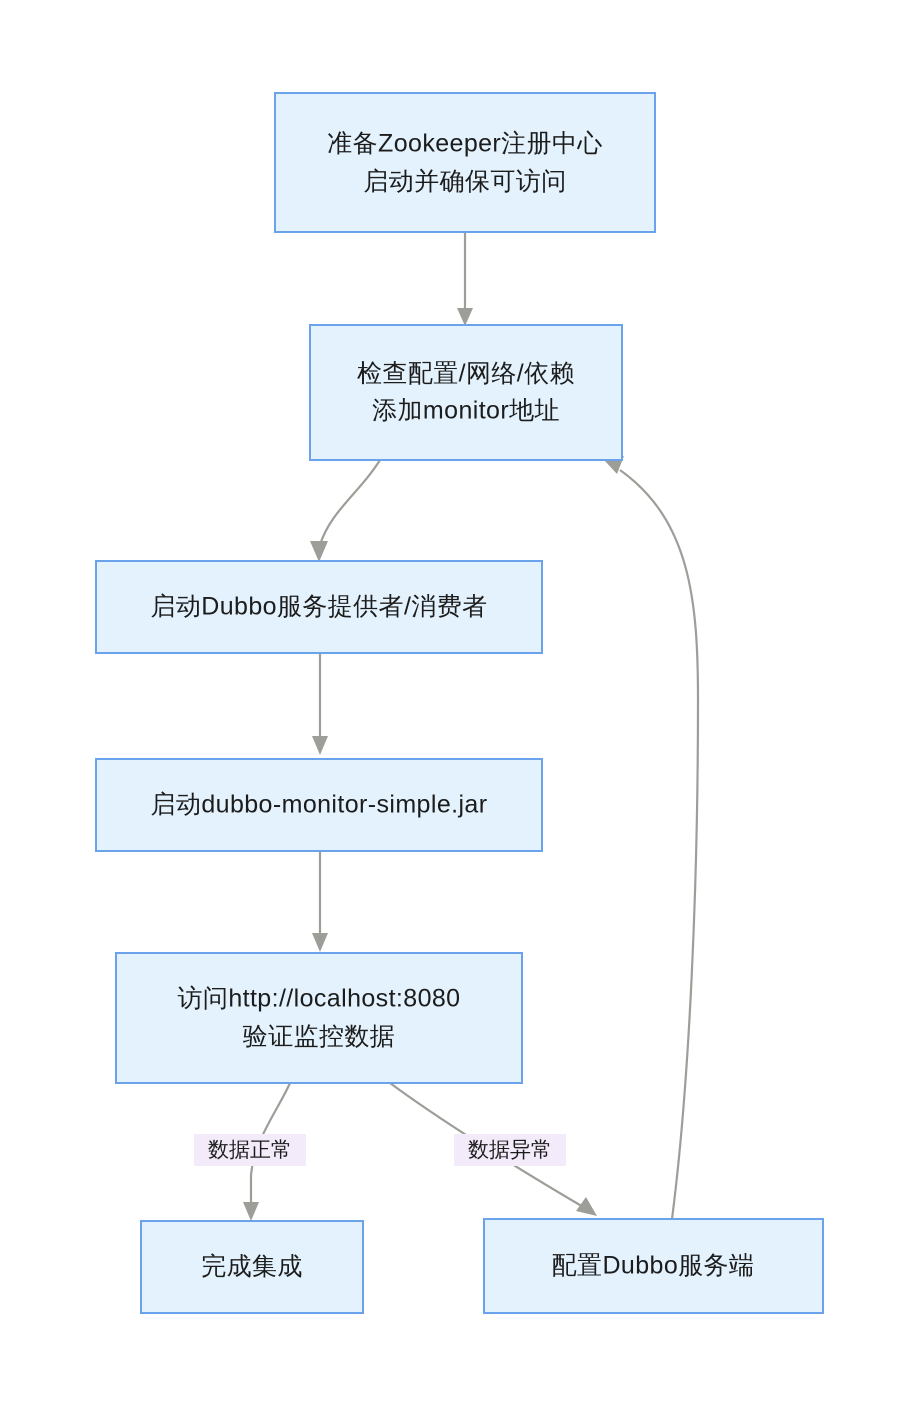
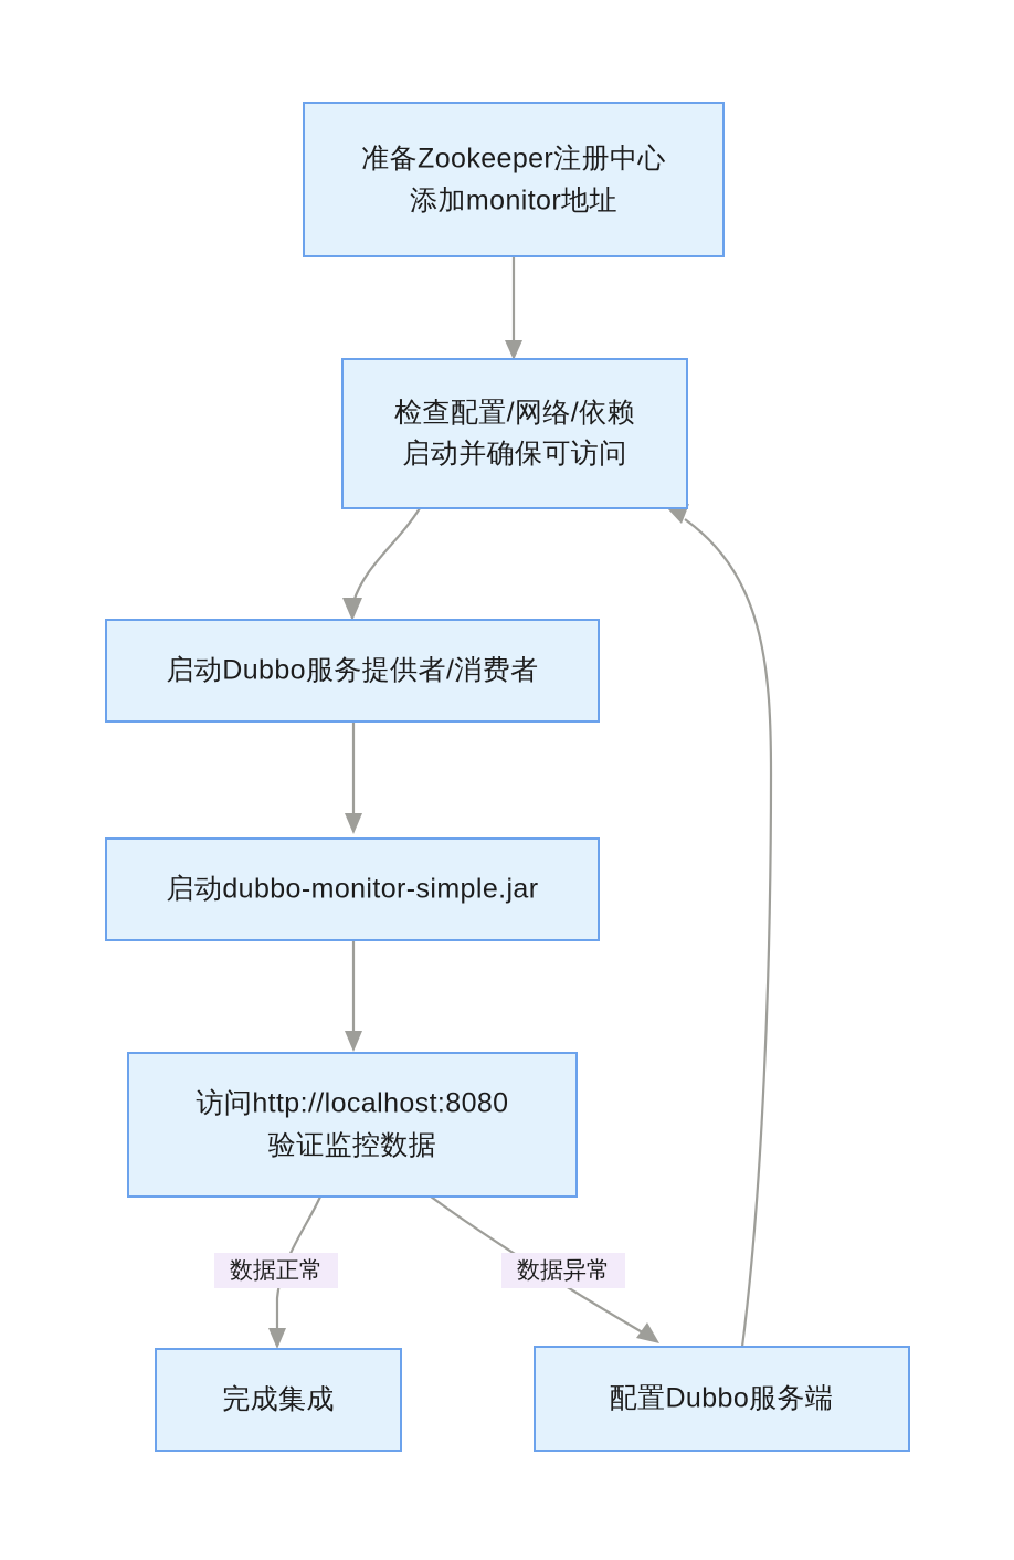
  准备Zookeeper注册中心
- 启动并确保可访问
+ 添加monitor地址
  检查配置/网络/依赖
- 添加monitor地址
+ 启动并确保可访问
  启动Dubbo服务提供者/消费者
  启动dubbo-monitor-simple.jar
  访问http://localhost:8080
  验证监控数据
  完成集成
  配置Dubbo服务端
  数据正常
  数据异常
